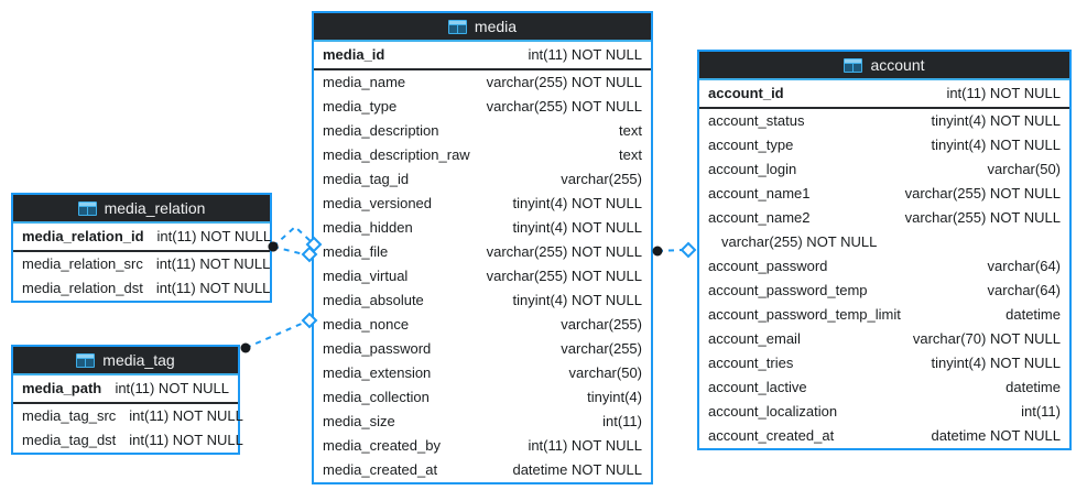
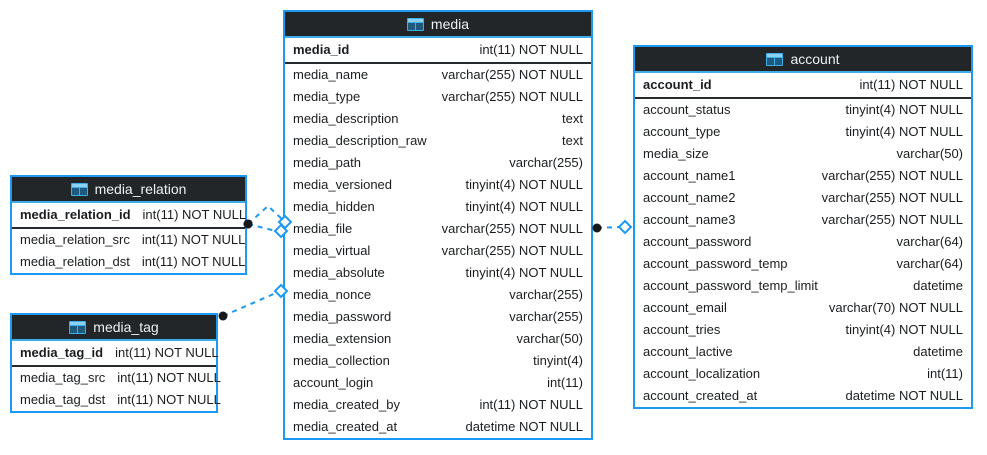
  media
  media_id
  int(11) NOT NULL
  media_name
  varchar(255) NOT NULL
  media_type
  varchar(255) NOT NULL
  media_description
  text
  media_description_raw
  text
- media_tag_id
+ media_path
  varchar(255)
  media_versioned
  tinyint(4) NOT NULL
  media_hidden
  tinyint(4) NOT NULL
  media_file
  varchar(255) NOT NULL
  media_virtual
  varchar(255) NOT NULL
  media_absolute
  tinyint(4) NOT NULL
  media_nonce
  varchar(255)
  media_password
  varchar(255)
  media_extension
  varchar(50)
  media_collection
  tinyint(4)
- media_size
+ account_login
  int(11)
  media_created_by
  int(11) NOT NULL
  media_created_at
  datetime NOT NULL
  media_relation
  media_relation_id
  int(11) NOT NULL
  media_relation_src
  int(11) NOT NULL
  media_relation_dst
  int(11) NOT NULL
  media_tag
- media_path
+ media_tag_id
  int(11) NOT NULL
  media_tag_src
  int(11) NOT NULL
  media_tag_dst
  int(11) NOT NULL
  account
  account_id
  int(11) NOT NULL
  account_status
  tinyint(4) NOT NULL
  account_type
  tinyint(4) NOT NULL
- account_login
+ media_size
  varchar(50)
  account_name1
  varchar(255) NOT NULL
  account_name2
  varchar(255) NOT NULL
+ account_name3
  varchar(255) NOT NULL
  account_password
  varchar(64)
  account_password_temp
  varchar(64)
  account_password_temp_limit
  datetime
  account_email
  varchar(70) NOT NULL
  account_tries
  tinyint(4) NOT NULL
  account_lactive
  datetime
  account_localization
  int(11)
  account_created_at
  datetime NOT NULL
